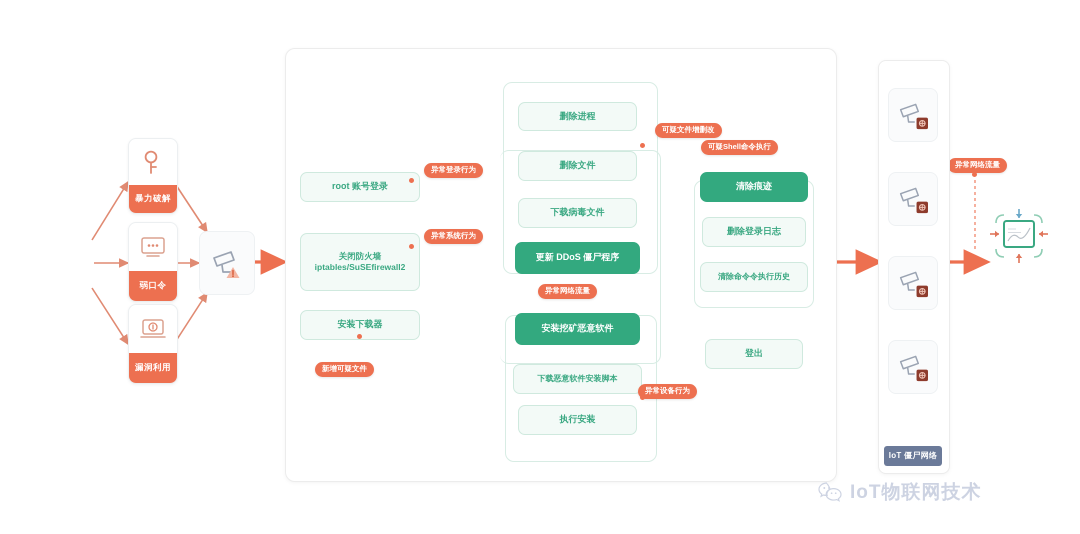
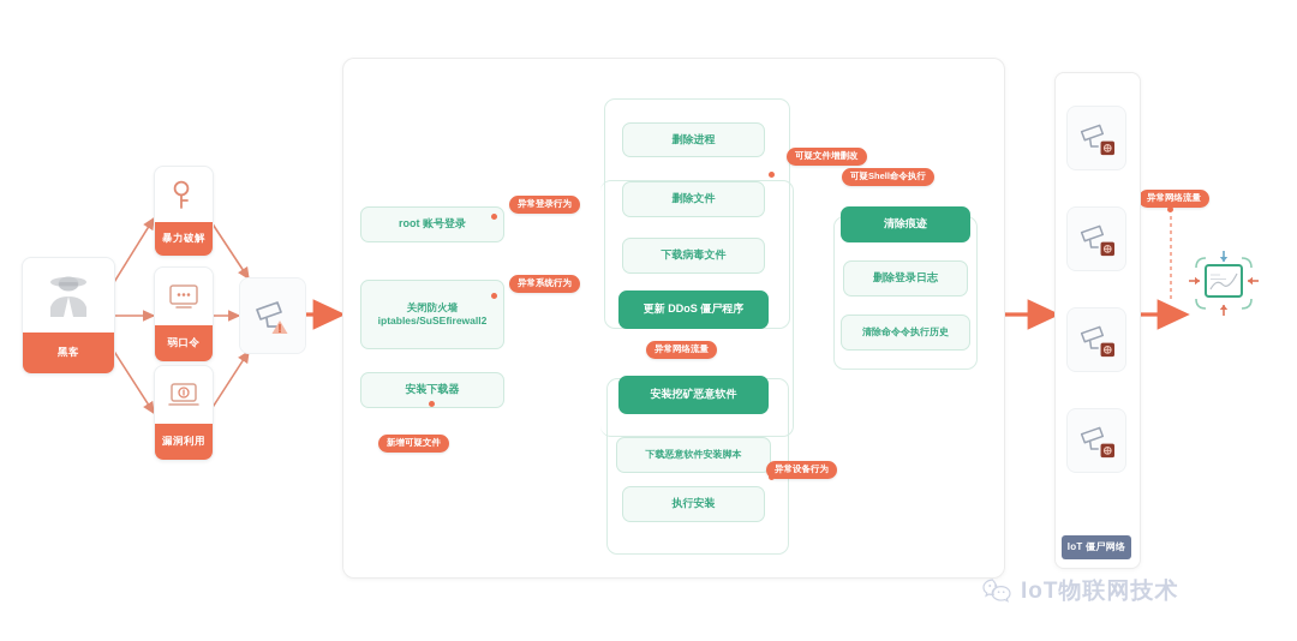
+ 黑客
  暴力破解
  弱口令
  漏洞利用
  root 账号登录
  关闭防火墙
  iptables/SuSEfirewall2
  安装下载器
  删除进程
  删除文件
  下载病毒文件
  更新 DDoS 僵尸程序
  安装挖矿恶意软件
  下载恶意软件安装脚本
  执行安装
  清除痕迹
  删除登录日志
  清除命令令执行历史
- 登出
  异常登录行为
  异常系统行为
  新增可疑文件
  可疑文件增删改
  可疑Shell命令执行
  异常网络流量
  异常设备行为
  异常网络流量
  IoT 僵尸网络
  IoT物联网技术
